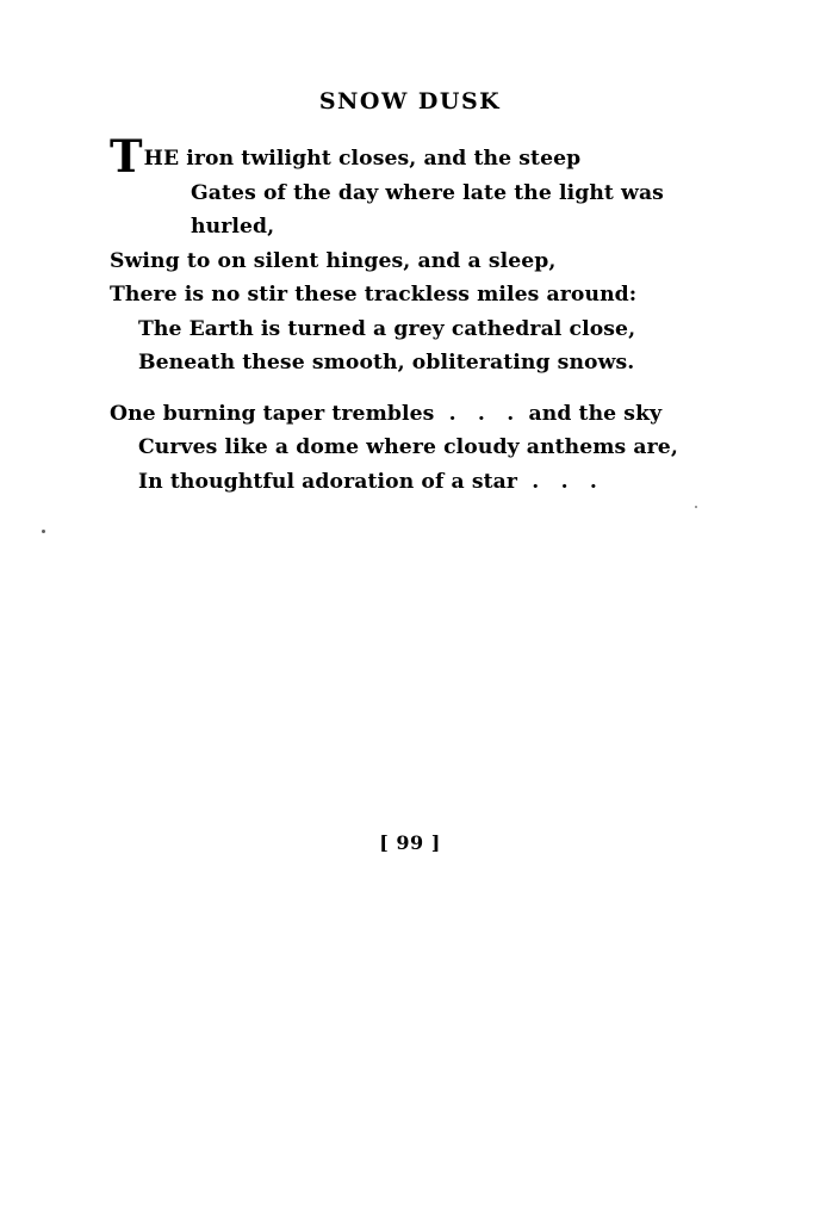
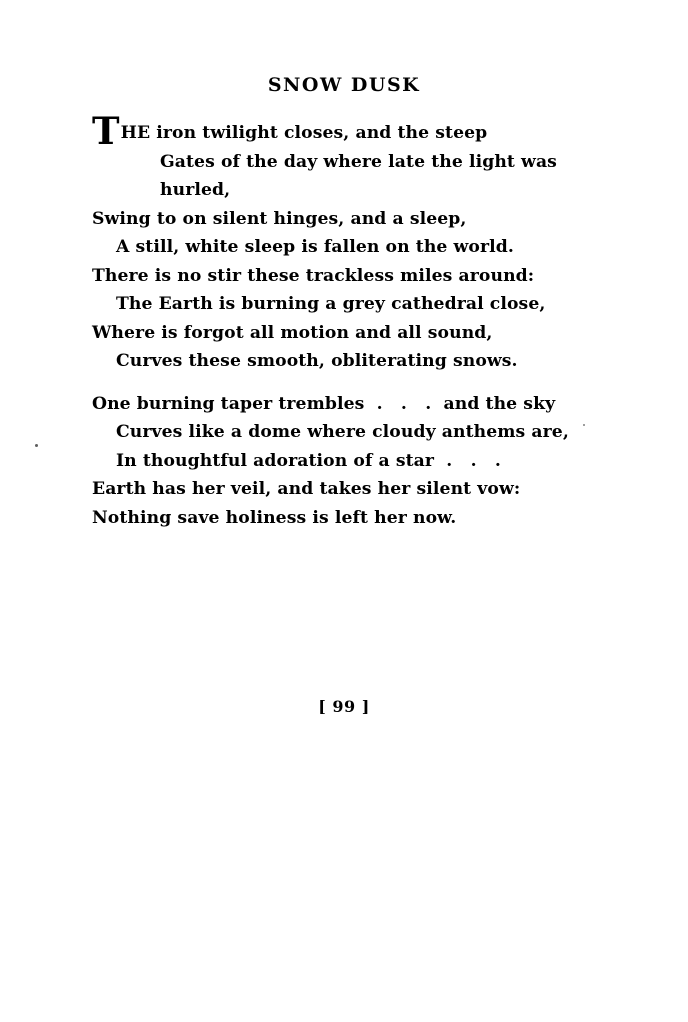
  SNOW DUSK
  THE iron twilight closes, and the steep
  Gates of the day where late the light was
  hurled,
  Swing to on silent hinges, and a sleep,
+ A still, white sleep is fallen on the world.
  There is no stir these trackless miles around:
- The Earth is turned a grey cathedral close,
+ The Earth is burning a grey cathedral close,
+ Where is forgot all motion and all sound,
- Beneath these smooth, obliterating snows.
+ Curves these smooth, obliterating snows.
  One burning taper trembles . . . and the sky
  Curves like a dome where cloudy anthems are,
  In thoughtful adoration of a star . . .
+ Earth has her veil, and takes her silent vow:
+ Nothing save holiness is left her now.
  [ 99 ]
